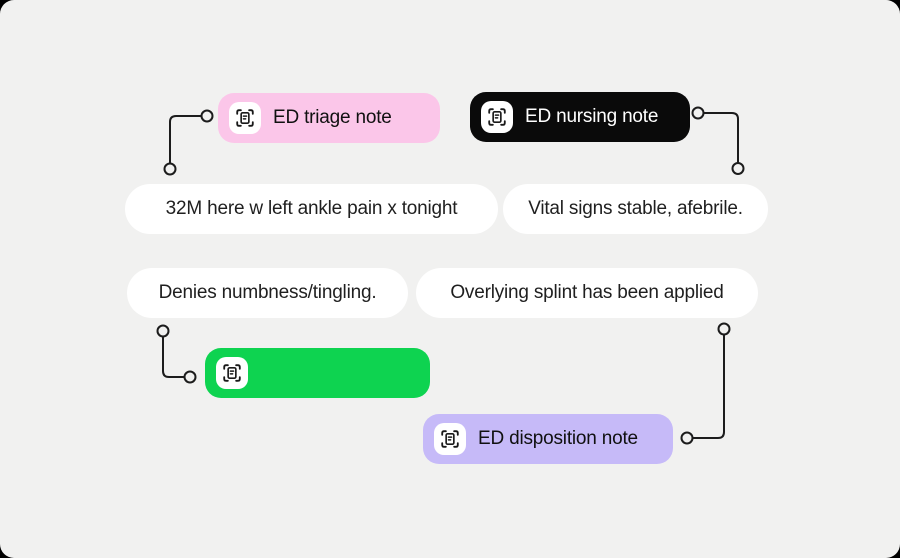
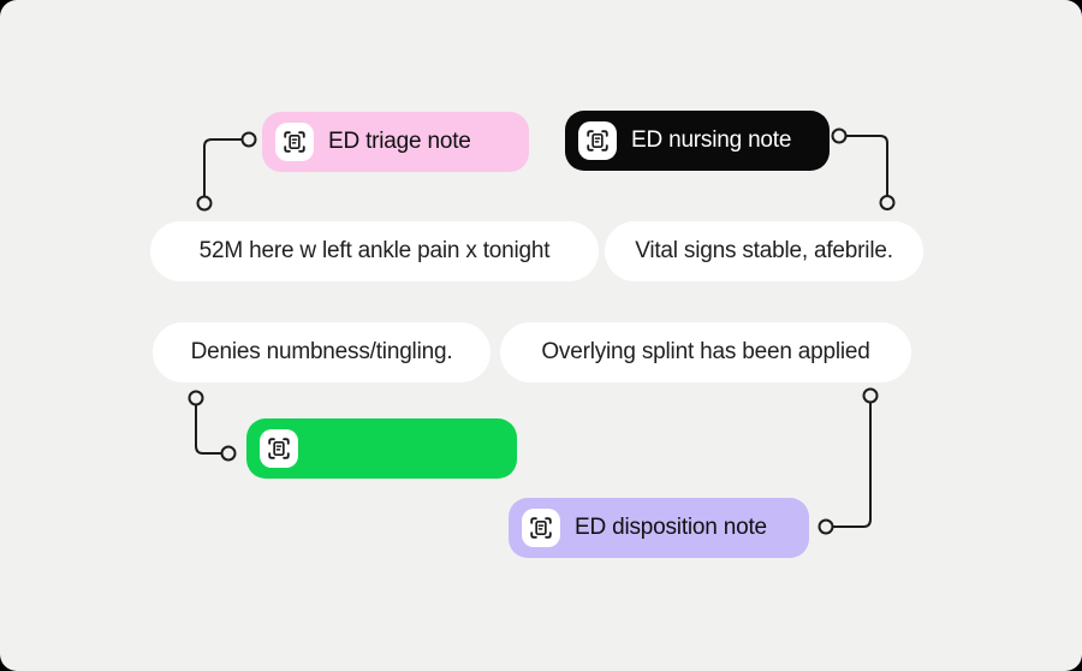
- 32M here w left ankle pain x tonight
+ 52M here w left ankle pain x tonight
  Vital signs stable, afebrile.
  Denies numbness/tingling.
  Overlying splint has been applied
  ED triage note
  ED nursing note
  ED disposition note
